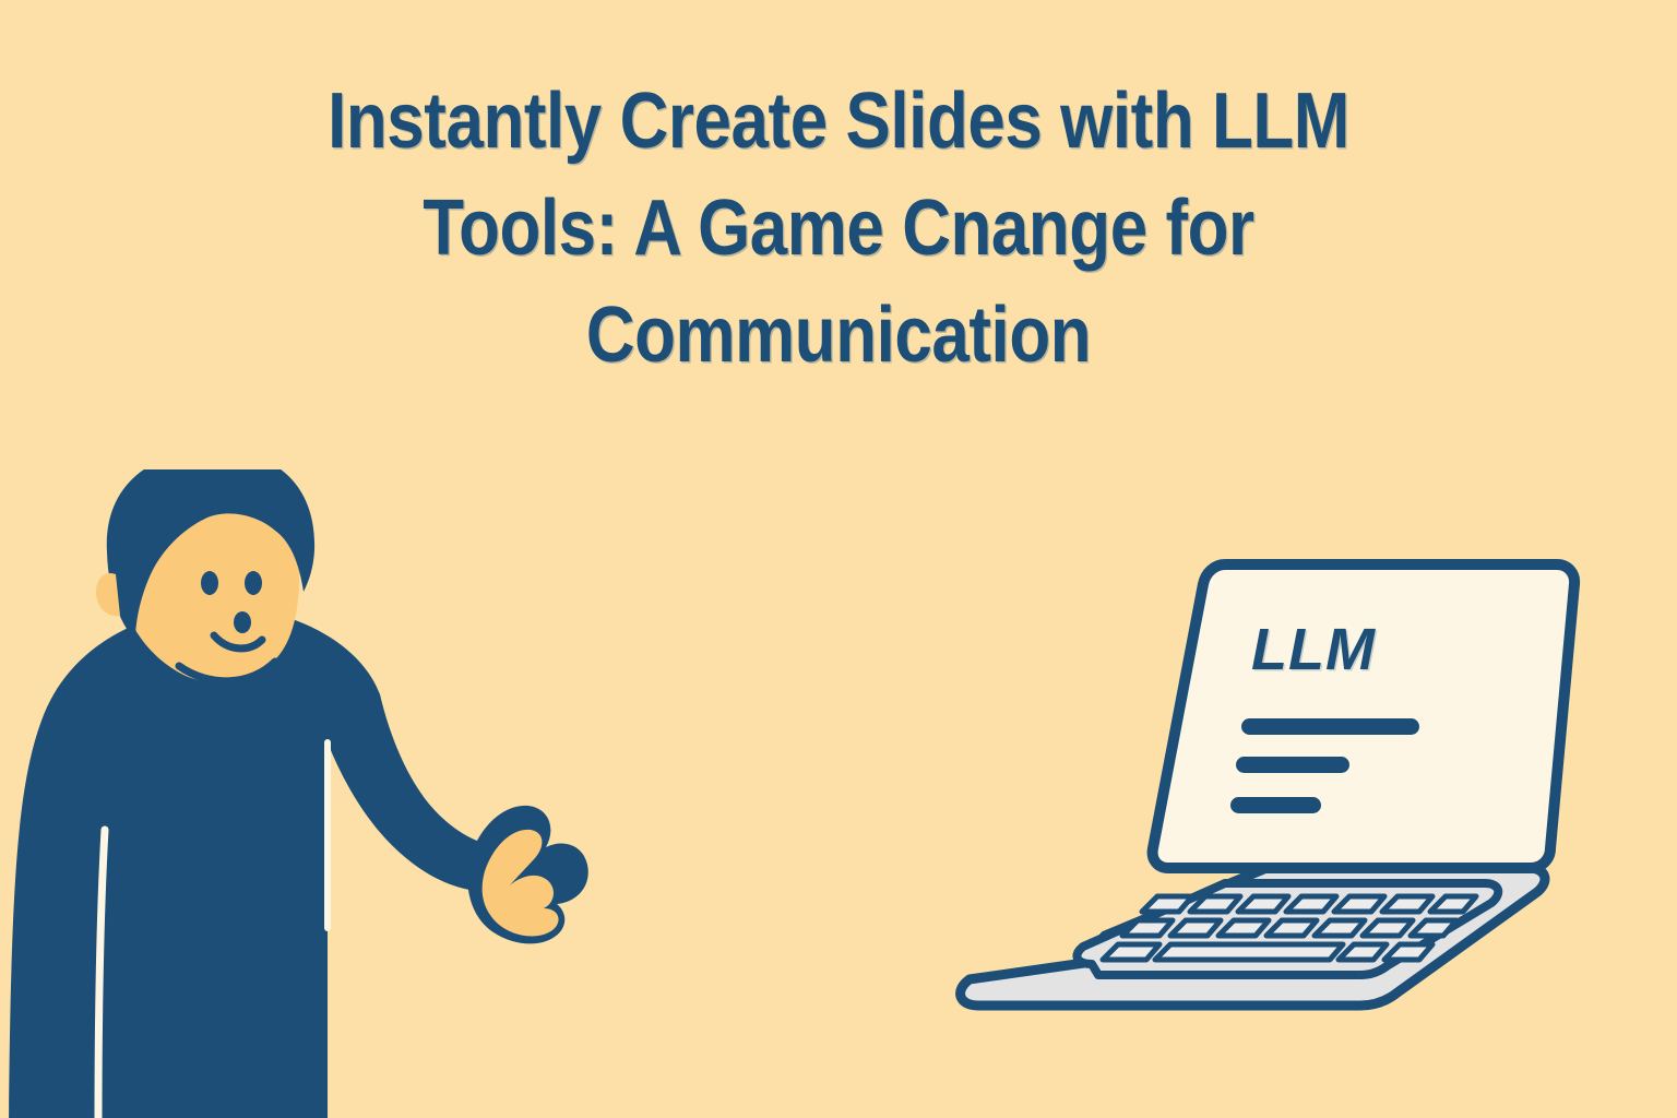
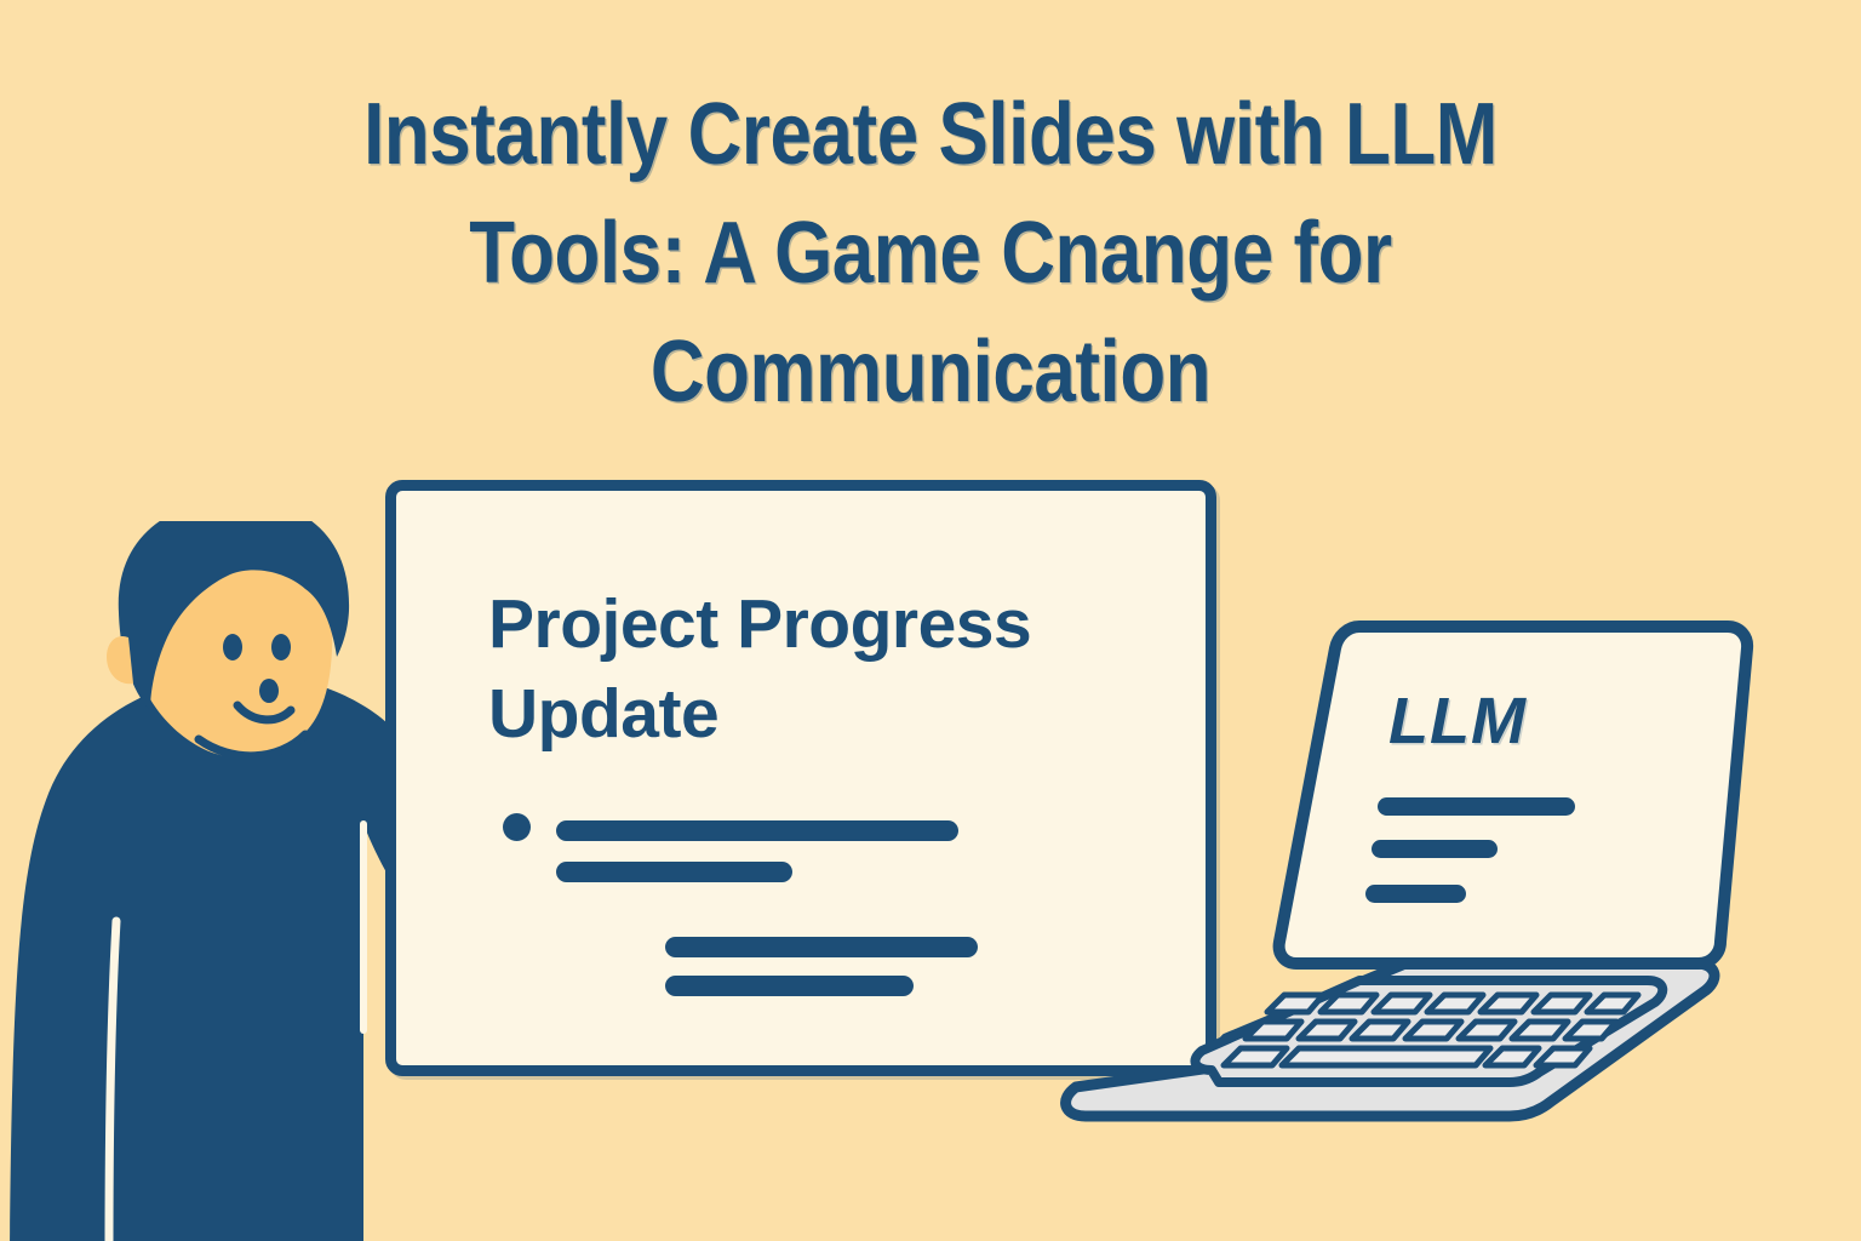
  Instantly Create Slides with LLM
  Tools: A Game Cnange for
  Communication
+ Project Progress
+ Update
  LLM
